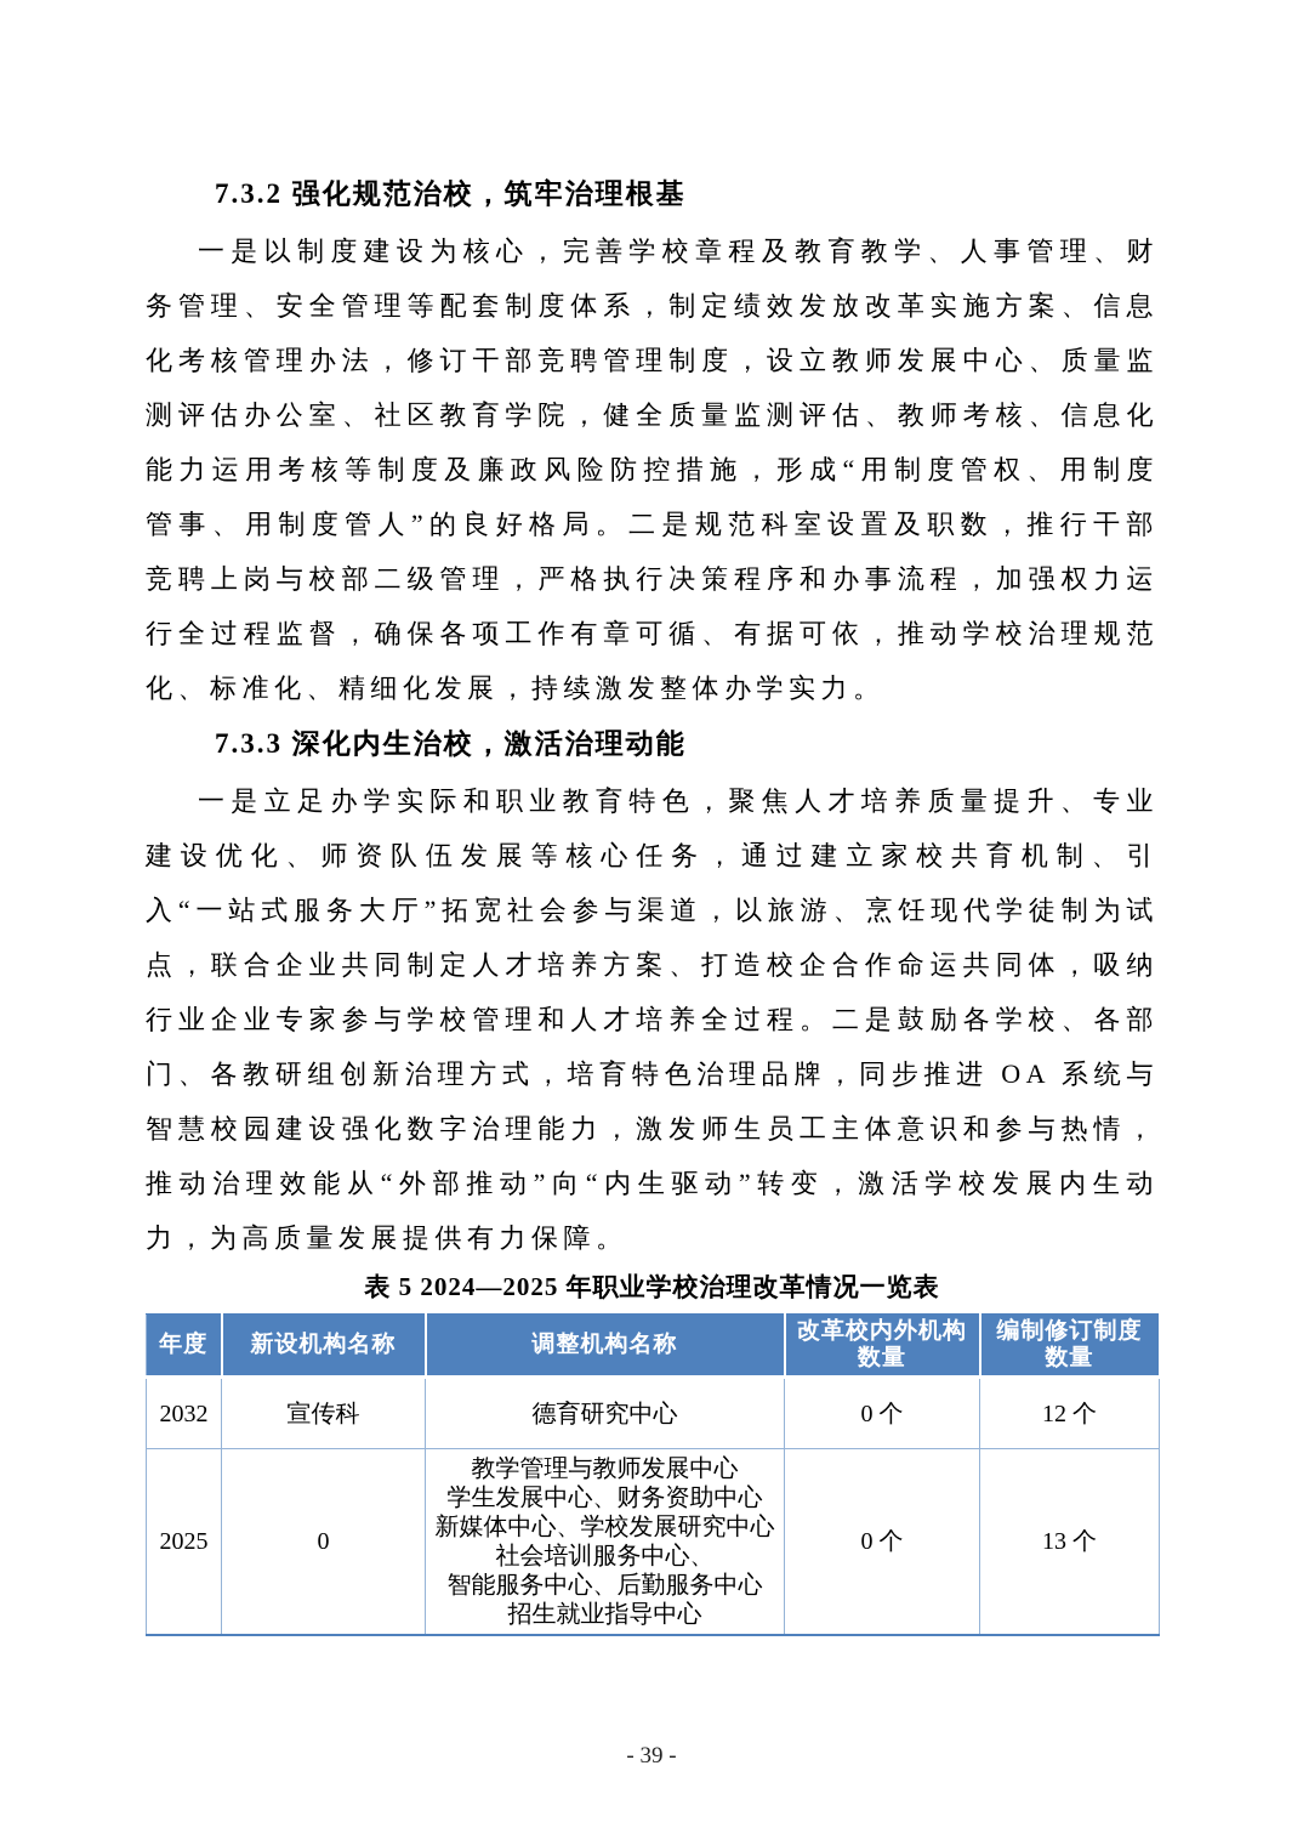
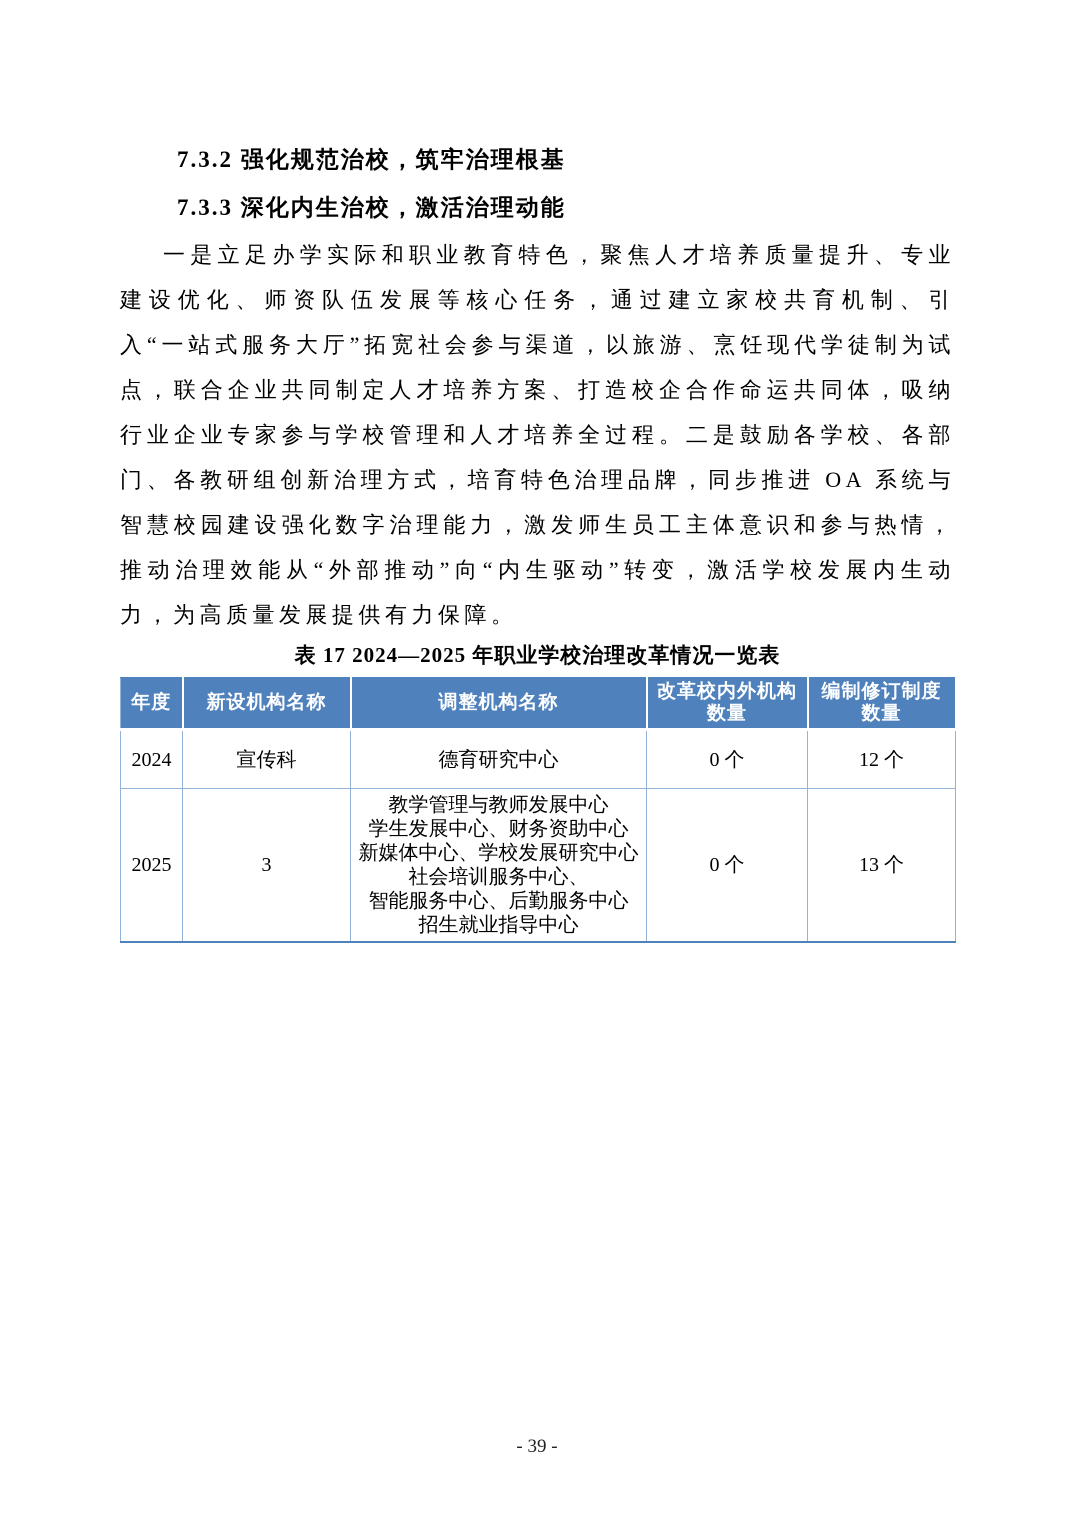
  7.3.2 强化规范治校，筑牢治理根基
- 一是以制度建设为核心，完善学校章程及教育教学、人事管理、财务管理、安全管理等配套制度体系，制定绩效发放改革实施方案、信息化考核管理办法，修订干部竞聘管理制度，设立教师发展中心、质量监测评估办公室、社区教育学院，健全质量监测评估、教师考核、信息化能力运用考核等制度及廉政风险防控措施，形成“用制度管权、用制度管事、用制度管人”的良好格局。二是规范科室设置及职数，推行干部竞聘上岗与校部二级管理，严格执行决策程序和办事流程，加强权力运行全过程监督，确保各项工作有章可循、有据可依，推动学校治理规范化、标准化、精细化发展，持续激发整体办学实力。
  7.3.3 深化内生治校，激活治理动能
  一是立足办学实际和职业教育特色，聚焦人才培养质量提升、专业建设优化、师资队伍发展等核心任务，通过建立家校共育机制、引入“一站式服务大厅”拓宽社会参与渠道，以旅游、烹饪现代学徒制为试点，联合企业共同制定人才培养方案、打造校企合作命运共同体，吸纳行业企业专家参与学校管理和人才培养全过程。二是鼓励各学校、各部门、各教研组创新治理方式，培育特色治理品牌，同步推进 OA 系统与智慧校园建设强化数字治理能力，激发师生员工主体意识和参与热情，推动治理效能从“外部推动”向“内生驱动”转变，激活学校发展内生动力，为高质量发展提供有力保障。
- 表 5 2024—2025 年职业学校治理改革情况一览表
+ 表 17 2024—2025 年职业学校治理改革情况一览表
  年度	新设机构名称	调整机构名称	改革校内外机构 数量	编制修订制度 数量
- 2032	宣传科	德育研究中心	0 个	12 个
+ 2024	宣传科	德育研究中心	0 个	12 个
- 2025	0	教学管理与教师发展中心 学生发展中心、财务资助中心 新媒体中心、学校发展研究中心 社会培训服务中心、 智能服务中心、后勤服务中心 招生就业指导中心	0 个	13 个
+ 2025	3	教学管理与教师发展中心 学生发展中心、财务资助中心 新媒体中心、学校发展研究中心 社会培训服务中心、 智能服务中心、后勤服务中心 招生就业指导中心	0 个	13 个
  - 39 -
